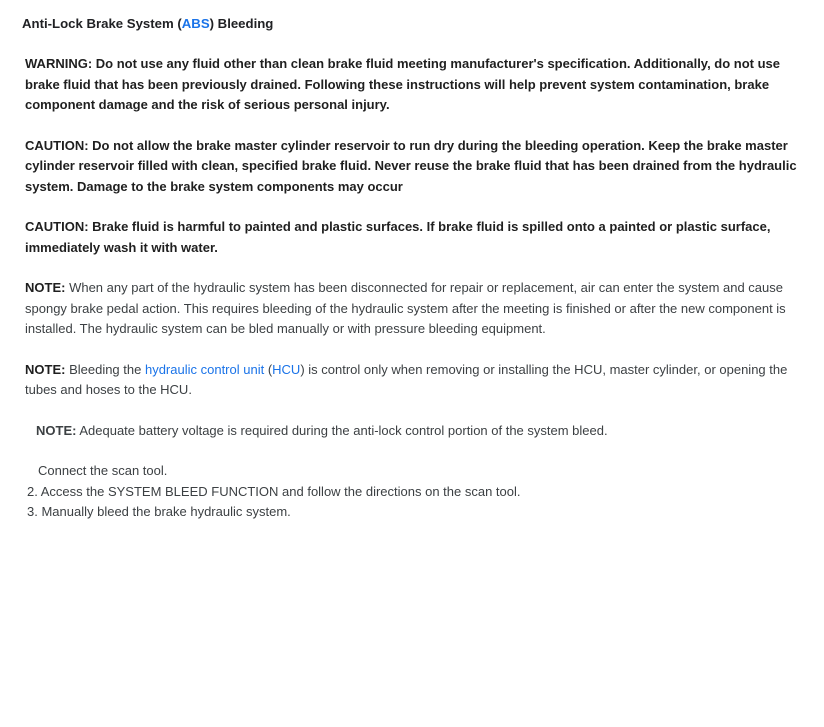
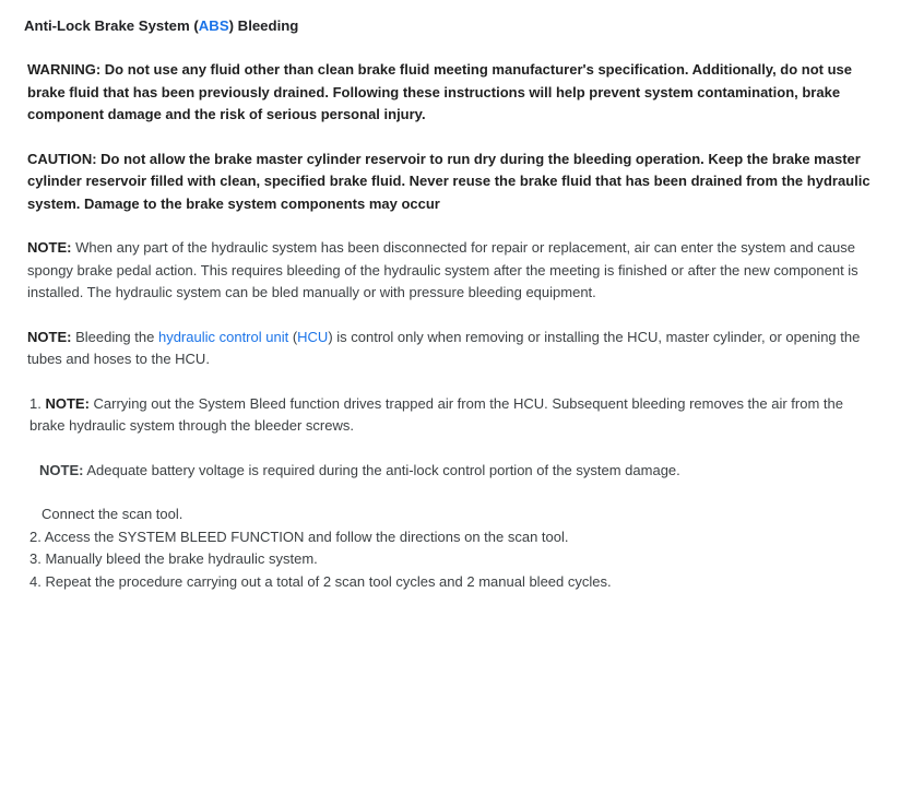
  Anti-Lock Brake System (ABS) Bleeding
  WARNING: Do not use any fluid other than clean brake fluid meeting manufacturer's specification. Additionally, do not use brake fluid that has been previously drained. Following these instructions will help prevent system contamination, brake component damage and the risk of serious personal injury.
  CAUTION: Do not allow the brake master cylinder reservoir to run dry during the bleeding operation. Keep the brake master cylinder reservoir filled with clean, specified brake fluid. Never reuse the brake fluid that has been drained from the hydraulic system. Damage to the brake system components may occur
- CAUTION: Brake fluid is harmful to painted and plastic surfaces. If brake fluid is spilled onto a painted or plastic surface, immediately wash it with water.
  NOTE: When any part of the hydraulic system has been disconnected for repair or replacement, air can enter the system and cause spongy brake pedal action. This requires bleeding of the hydraulic system after the meeting is finished or after the new component is installed. The hydraulic system can be bled manually or with pressure bleeding equipment.
  NOTE: Bleeding the hydraulic control unit (HCU) is control only when removing or installing the HCU, master cylinder, or opening the tubes and hoses to the HCU.
+ 1. NOTE: Carrying out the System Bleed function drives trapped air from the HCU. Subsequent bleeding removes the air from the brake hydraulic system through the bleeder screws.
- NOTE: Adequate battery voltage is required during the anti-lock control portion of the system bleed.
+ NOTE: Adequate battery voltage is required during the anti-lock control portion of the system damage.
  Connect the scan tool.
  2. Access the SYSTEM BLEED FUNCTION and follow the directions on the scan tool.
  3. Manually bleed the brake hydraulic system.
+ 4. Repeat the procedure carrying out a total of 2 scan tool cycles and 2 manual bleed cycles.
